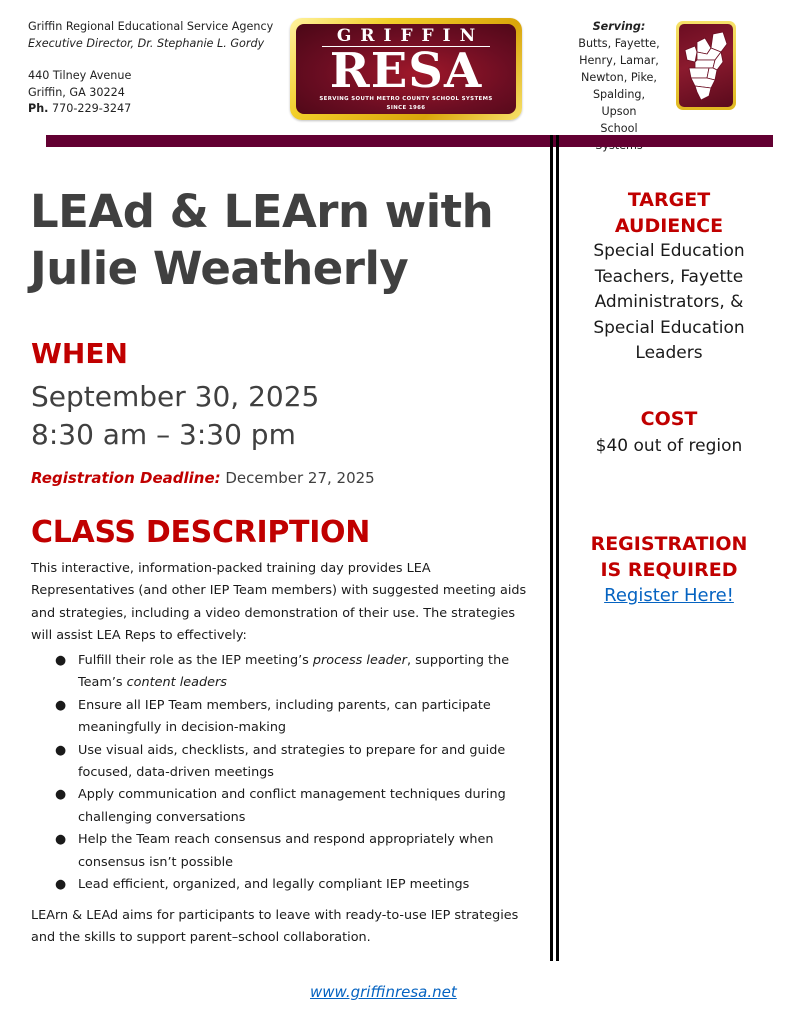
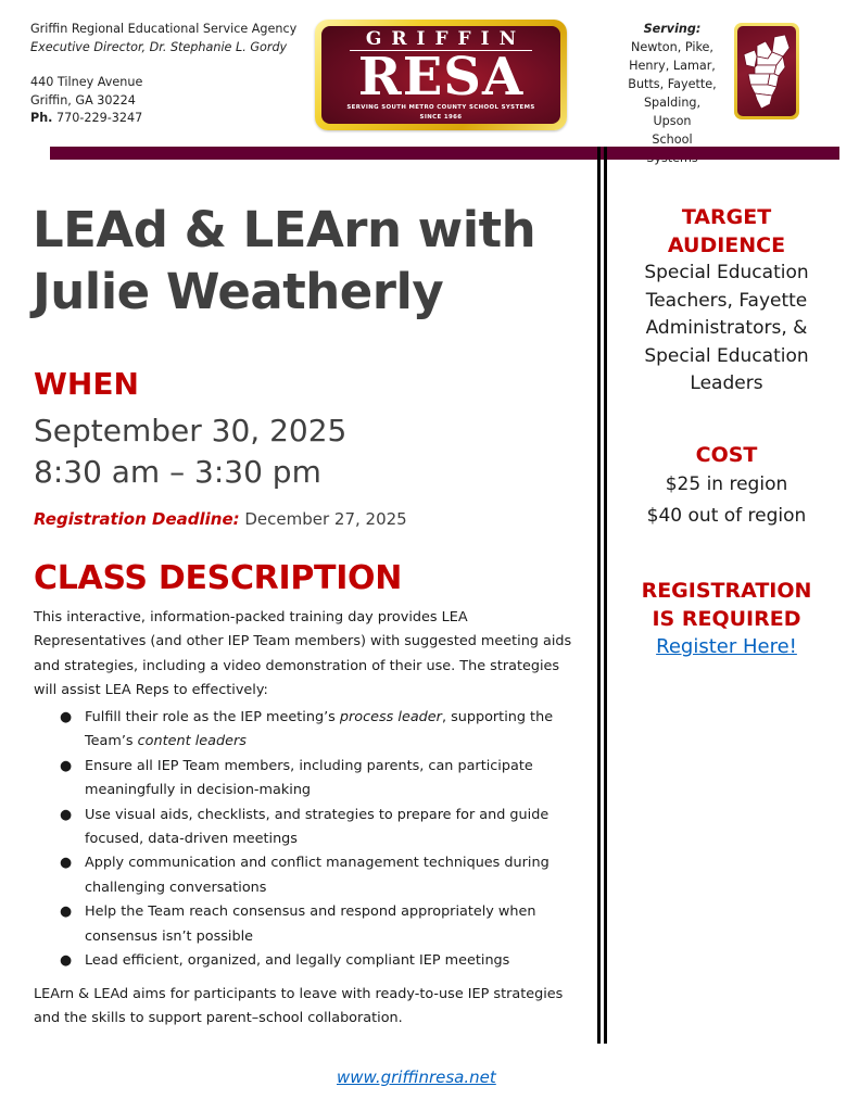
  Griffin Regional Educational Service Agency
  Executive Director, Dr. Stephanie L. Gordy
  440 Tilney Avenue
  Griffin, GA 30224
  Ph. 770-229-3247
  GRIFFIN
  RESA
  Serving:
- Butts, Fayette,
+ Newton, Pike,
  Henry, Lamar,
- Newton, Pike,
+ Butts, Fayette,
  Spalding, Upson
  LEAd & LEArn with Julie Weatherly
  WHEN
  September 30, 2025
  8:30 am – 3:30 pm
  Registration Deadline: December 27, 2025
  CLASS DESCRIPTION
  This interactive, information-packed training day provides LEA Representatives (and other IEP Team members) with suggested meeting aids and strategies, including a video demonstration of their use. The strategies will assist LEA Reps to effectively:
  ●
  Fulfill their role as the IEP meeting’s process leader, supporting the Team’s content leaders
  ●
  Ensure all IEP Team members, including parents, can participate meaningfully in decision-making
  ●
  Use visual aids, checklists, and strategies to prepare for and guide focused, data-driven meetings
  ●
  Apply communication and conflict management techniques during challenging conversations
  ●
  Help the Team reach consensus and respond appropriately when consensus isn’t possible
  ●
  Lead efficient, organized, and legally compliant IEP meetings
  LEArn & LEAd aims for participants to leave with ready-to-use IEP strategies and the skills to support parent–school collaboration.
  TARGET
  AUDIENCE
  Special Education Teachers, Fayette Administrators, & Special Education Leaders
  COST
+ $25 in region
  $40 out of region
  REGISTRATION
  IS REQUIRED
  Register Here!
  www.griffinresa.net
